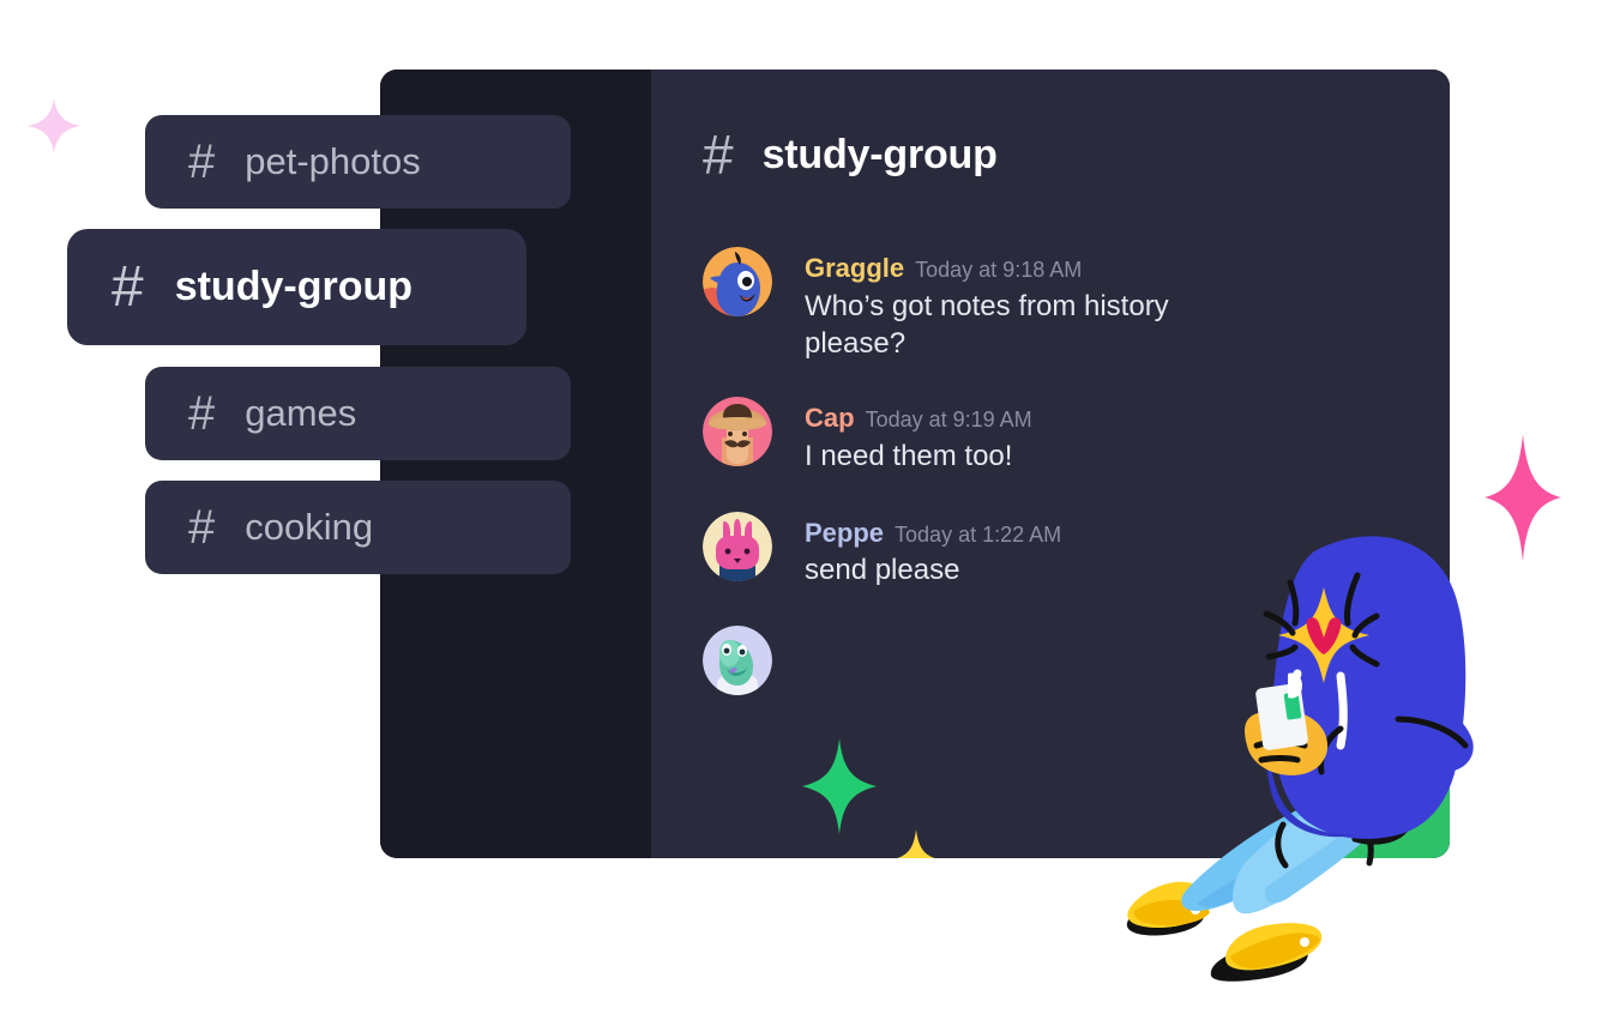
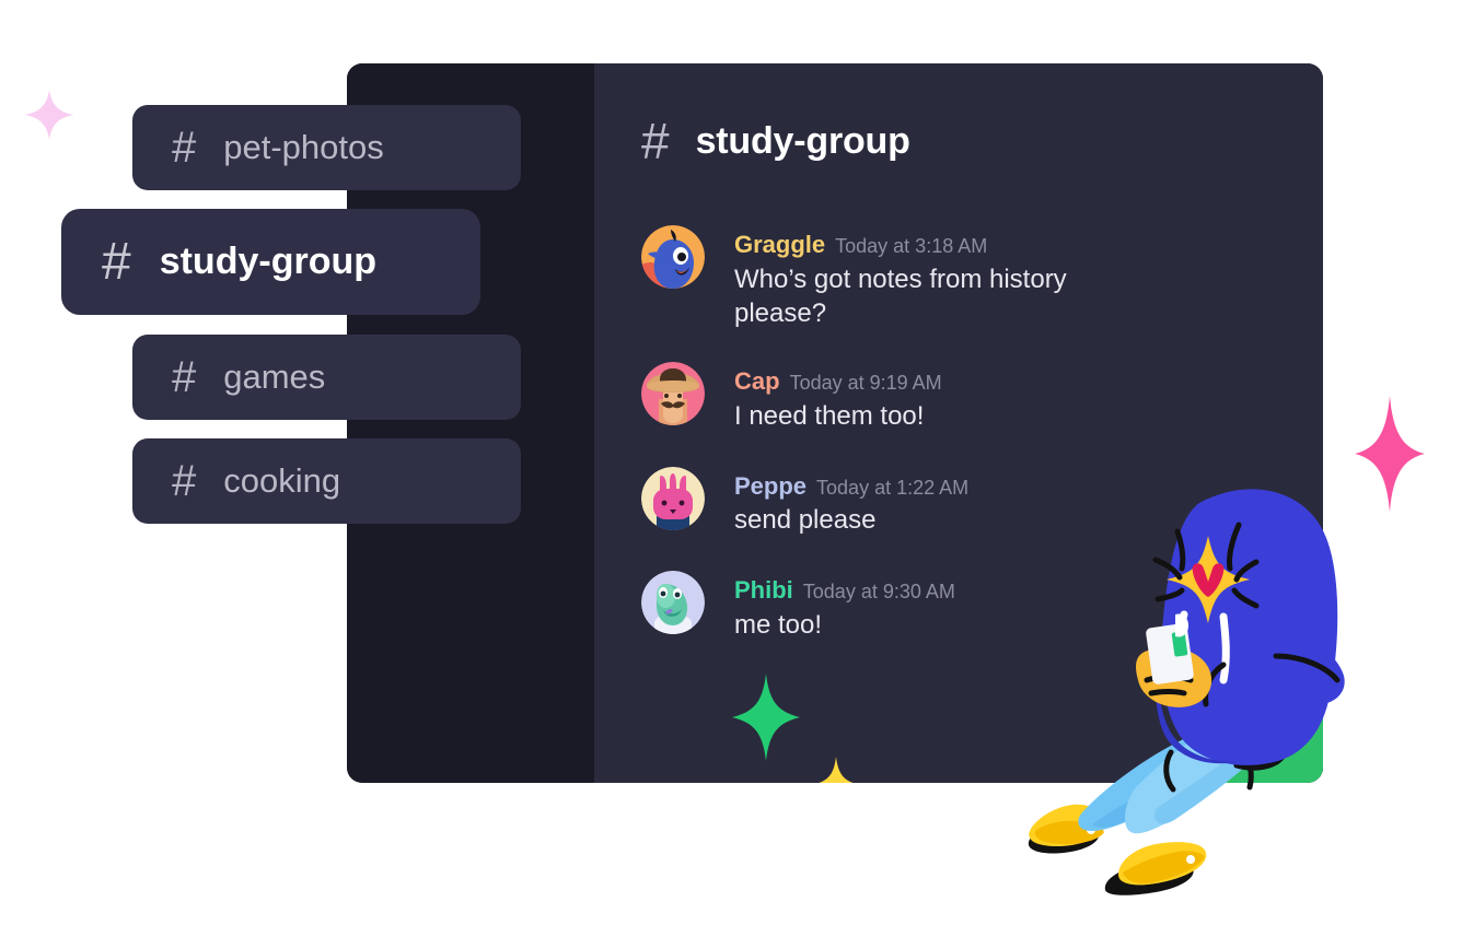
  #
  pet-photos
  #
  study-group
  #
  games
  #
  cooking
  #
  study-group
  Graggle
- Today at 9:18 AM
+ Today at 3:18 AM
  Who’s got notes from history please?
  Cap
  Today at 9:19 AM
  I need them too!
  Peppe
  Today at 1:22 AM
  send please
+ Phibi
+ Today at 9:30 AM
+ me too!
